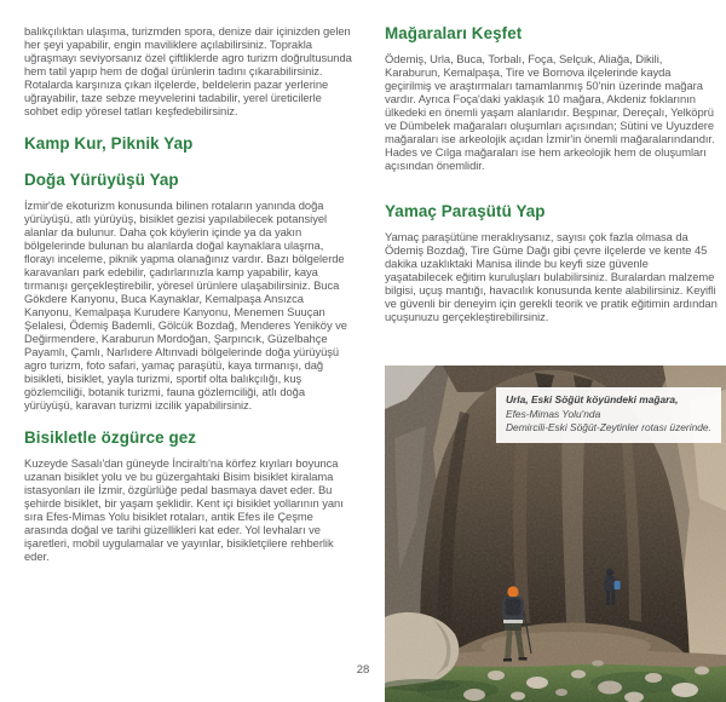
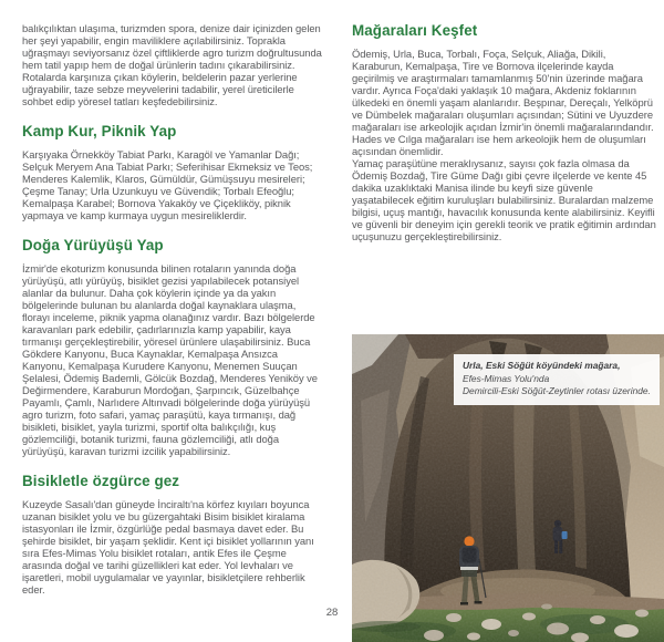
- balıkçılıktan ulaşıma, turizmden spora, denize dair içinizden gelen her şeyi yapabilir, engin maviliklere açılabilirsiniz. Toprakla uğraşmayı seviyorsanız özel çiftliklerde agro turizm doğrultusunda hem tatil yapıp hem de doğal ürünlerin tadını çıkarabilirsiniz. Rotalarda karşınıza çıkan ilçelerde, beldelerin pazar yerlerine uğrayabilir, taze sebze meyvelerini tadabilir, yerel üreticilerle sohbet edip yöresel tatları keşfedebilirsiniz.
+ balıkçılıktan ulaşıma, turizmden spora, denize dair içinizden gelen her şeyi yapabilir, engin maviliklere açılabilirsiniz. Toprakla uğraşmayı seviyorsanız özel çiftliklerde agro turizm doğrultusunda hem tatil yapıp hem de doğal ürünlerin tadını çıkarabilirsiniz. Rotalarda karşınıza çıkan köylerin, beldelerin pazar yerlerine uğrayabilir, taze sebze meyvelerini tadabilir, yerel üreticilerle sohbet edip yöresel tatları keşfedebilirsiniz.
  Kamp Kur, Piknik Yap
+ Karşıyaka Örnekköy Tabiat Parkı, Karagöl ve Yamanlar Dağı; Selçuk Meryem Ana Tabiat Parkı; Seferihisar Ekmeksiz ve Teos; Menderes Kalemlik, Klaros, Gümüldür, Gümüşsuyu mesireleri; Çeşme Tanay; Urla Uzunkuyu ve Güvendik; Torbalı Efeoğlu; Kemalpaşa Karabel; Bornova Yakaköy ve Çiçekliköy, piknik yapmaya ve kamp kurmaya uygun mesireliklerdir.
  Doğa Yürüyüşü Yap
  İzmir'de ekoturizm konusunda bilinen rotaların yanında doğa yürüyüşü, atlı yürüyüş, bisiklet gezisi yapılabilecek potansiyel alanlar da bulunur. Daha çok köylerin içinde ya da yakın bölgelerinde bulunan bu alanlarda doğal kaynaklara ulaşma, florayı inceleme, piknik yapma olanağınız vardır. Bazı bölgelerde karavanları park edebilir, çadırlarınızla kamp yapabilir, kaya tırmanışı gerçekleştirebilir, yöresel ürünlere ulaşabilirsiniz. Buca Gökdere Kanyonu, Buca Kaynaklar, Kemalpaşa Ansızca Kanyonu, Kemalpaşa Kurudere Kanyonu, Menemen Suuçan Şelalesi, Ödemiş Bademli, Gölcük Bozdağ, Menderes Yeniköy ve Değirmendere, Karaburun Mordoğan, Şarpıncık, Güzelbahçe Payamlı, Çamlı, Narlıdere Altınvadi bölgelerinde doğa yürüyüşü agro turizm, foto safari, yamaç paraşütü, kaya tırmanışı, dağ bisikleti, bisiklet, yayla turizmi, sportif olta balıkçılığı, kuş gözlemciliği, botanik turizmi, fauna gözlemciliği, atlı doğa yürüyüşü, karavan turizmi izcilik yapabilirsiniz.
  Bisikletle özgürce gez
  Kuzeyde Sasalı'dan güneyde İnciraltı'na körfez kıyıları boyunca uzanan bisiklet yolu ve bu güzergahtaki Bisim bisiklet kiralama istasyonları ile İzmir, özgürlüğe pedal basmaya davet eder. Bu şehirde bisiklet, bir yaşam şeklidir. Kent içi bisiklet yollarının yanı sıra Efes-Mimas Yolu bisiklet rotaları, antik Efes ile Çeşme arasında doğal ve tarihi güzellikleri kat eder. Yol levhaları ve işaretleri, mobil uygulamalar ve yayınlar, bisikletçilere rehberlik eder.
  Mağaraları Keşfet
  Ödemiş, Urla, Buca, Torbalı, Foça, Selçuk, Aliağa, Dikili, Karaburun, Kemalpaşa, Tire ve Bornova ilçelerinde kayda geçirilmiş ve araştırmaları tamamlanmış 50'nin üzerinde mağara vardır. Ayrıca Foça'daki yaklaşık 10 mağara, Akdeniz foklarının ülkedeki en önemli yaşam alanlarıdır. Beşpınar, Dereçalı, Yelköprü ve Dümbelek mağaraları oluşumları açısından; Sütini ve Uyuzdere mağaraları ise arkeolojik açıdan İzmir'in önemli mağaralarındandır. Hades ve Cılga mağaraları ise hem arkeolojik hem de oluşumları açısından önemlidir.
- Yamaç Paraşütü Yap
  Yamaç paraşütüne meraklıysanız, sayısı çok fazla olmasa da Ödemiş Bozdağ, Tire Güme Dağı gibi çevre ilçelerde ve kente 45 dakika uzaklıktaki Manisa ilinde bu keyfi size güvenle yaşatabilecek eğitim kuruluşları bulabilirsiniz. Buralardan malzeme bilgisi, uçuş mantığı, havacılık konusunda kente alabilirsiniz. Keyifli ve güvenli bir deneyim için gerekli teorik ve pratik eğitimin ardından uçuşunuzu gerçekleştirebilirsiniz.
  Urla, Eski Söğüt köyündeki mağara,
  Efes-Mimas Yolu'nda
  Demircili-Eski Söğüt-Zeytinler rotası üzerinde.
  28
